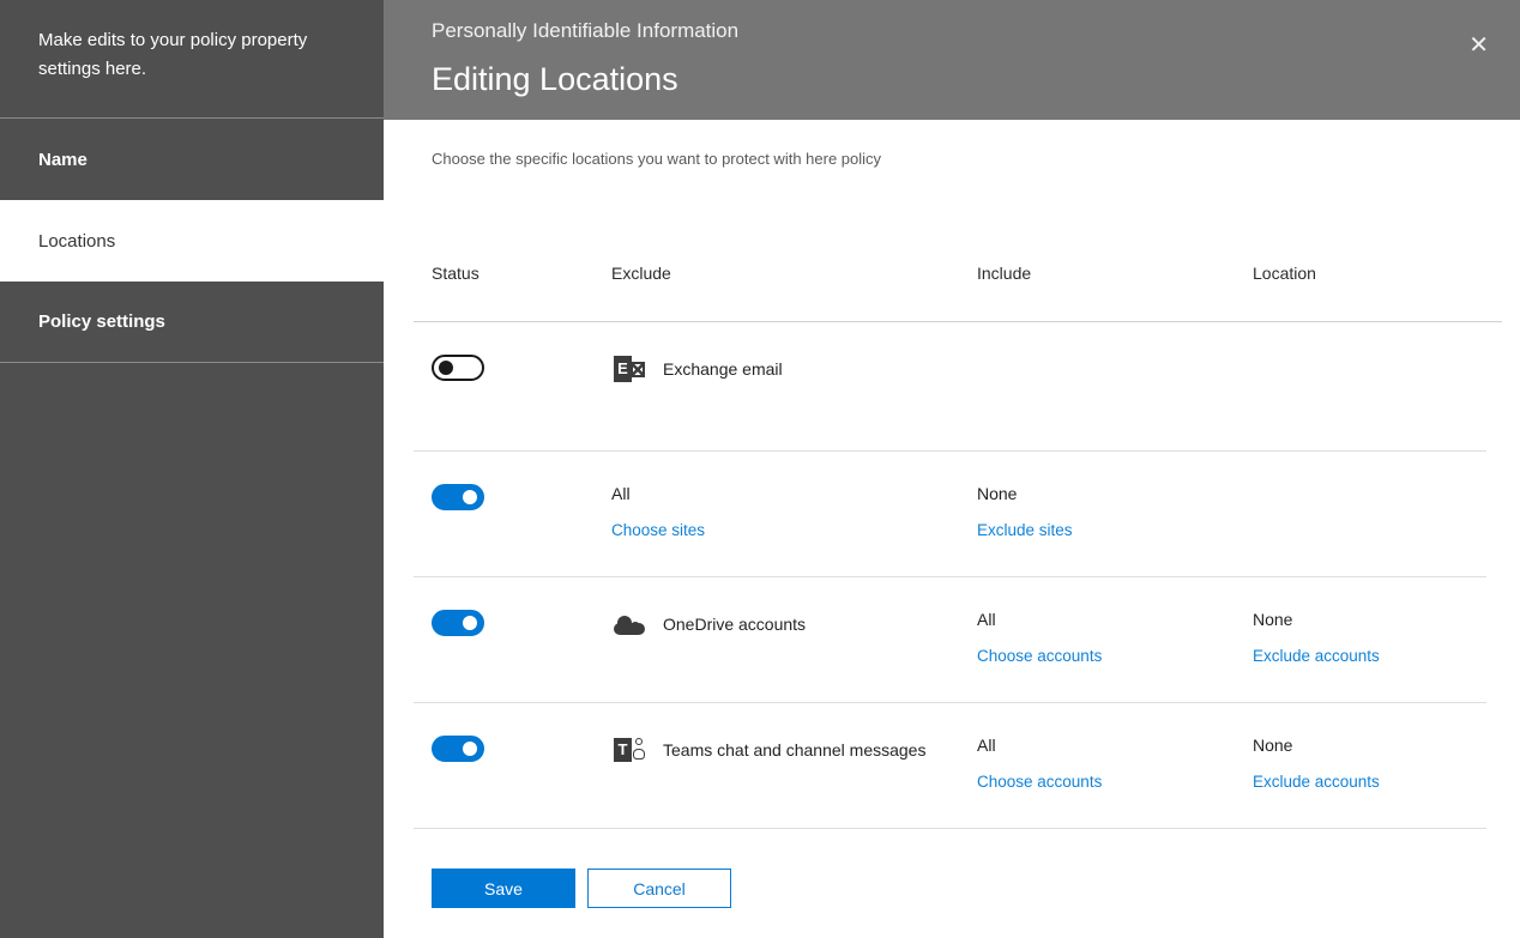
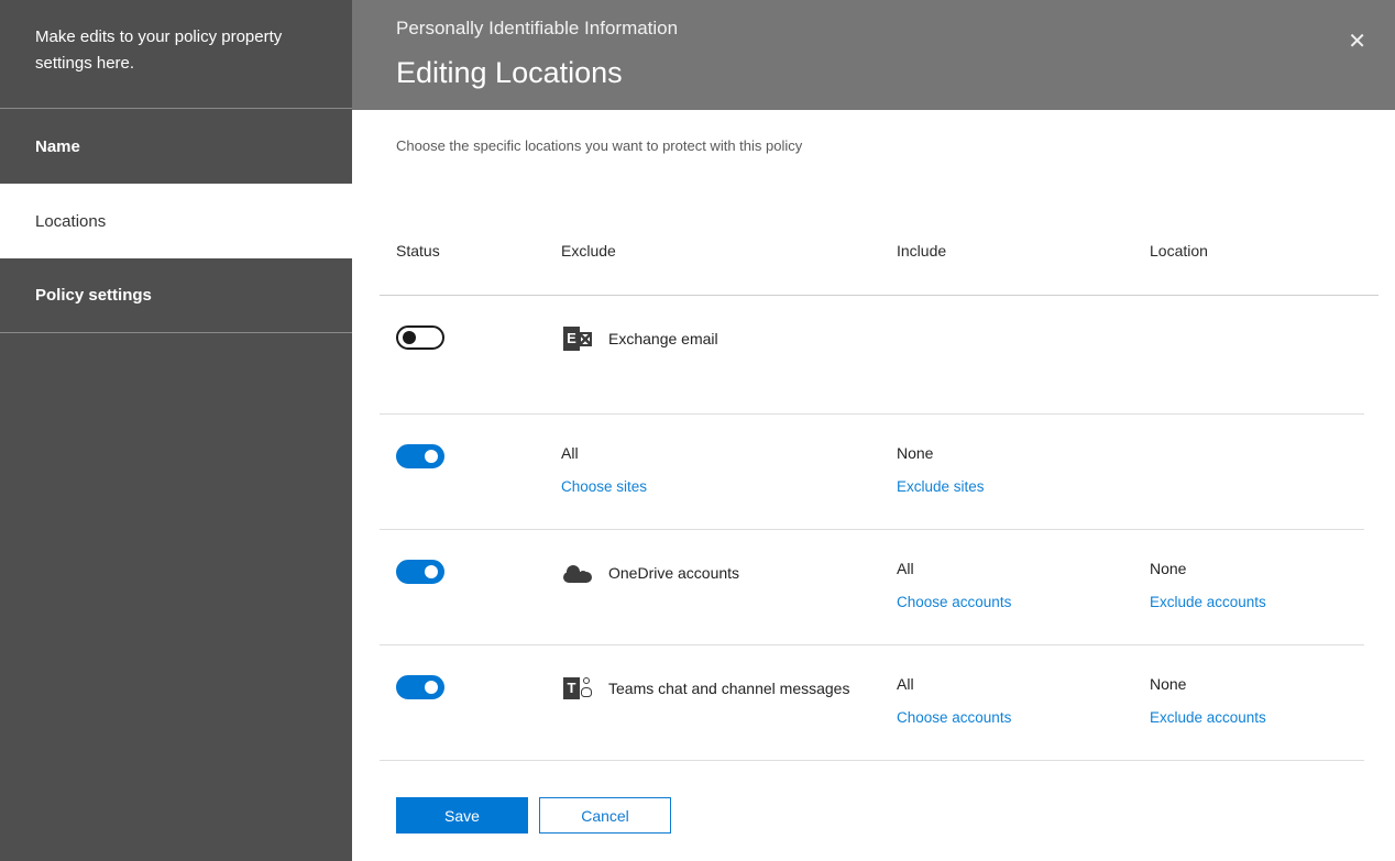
  Make edits to your policy property settings here.
  Name
  Locations
  Policy settings
  Personally Identifiable Information
  Editing Locations
  ✕
- Choose the specific locations you want to protect with here policy
+ Choose the specific locations you want to protect with this policy
  Status
  Exclude
  Include
  Location
  E
  Exchange email
  All
  Choose sites
  None
  Exclude sites
  OneDrive accounts
  All
  Choose accounts
  None
  Exclude accounts
  T
  Teams chat and channel messages
  All
  Choose accounts
  None
  Exclude accounts
  Save
  Cancel
